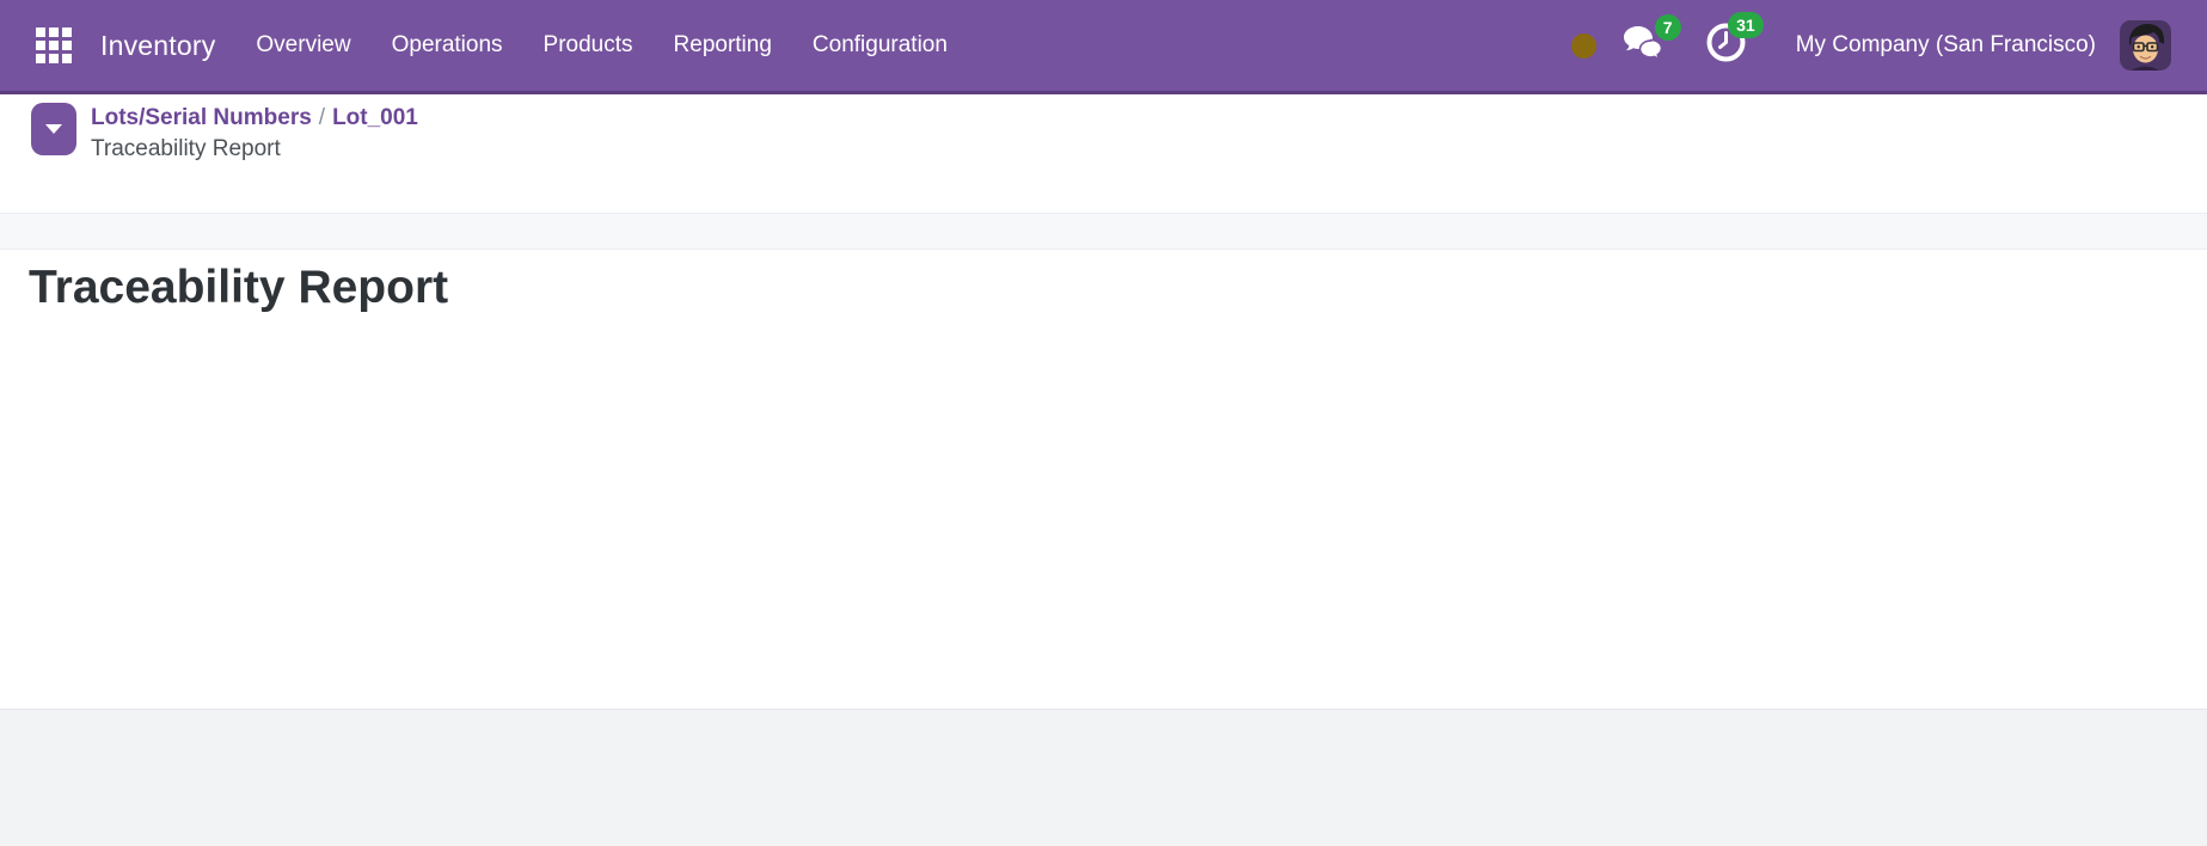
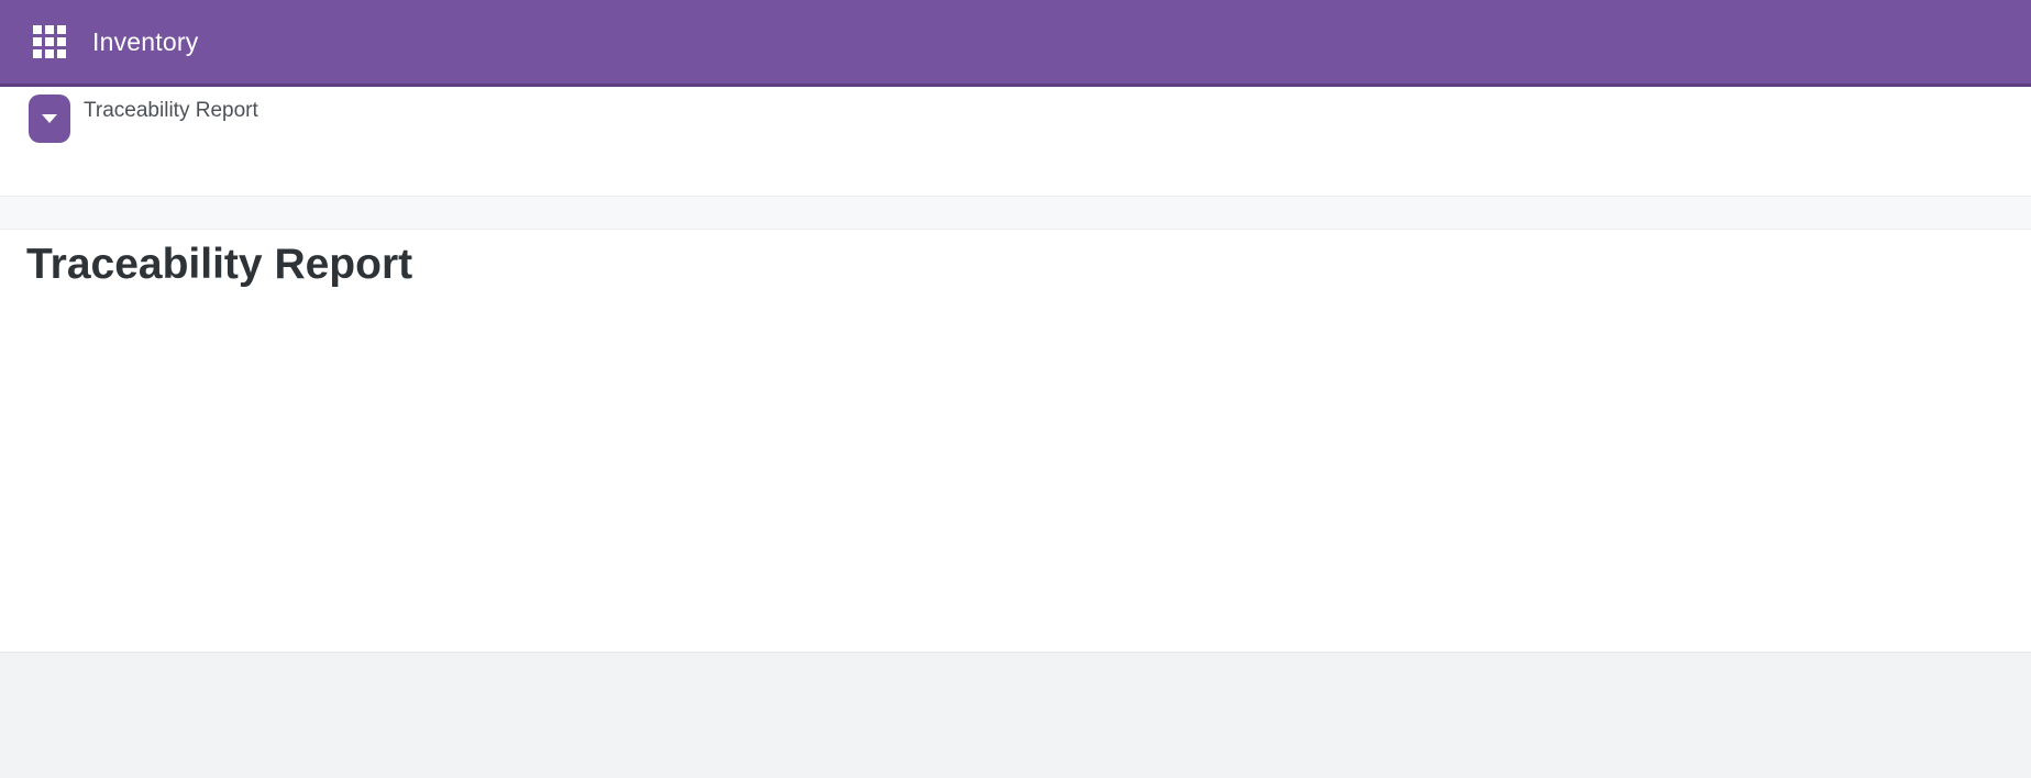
  Inventory
- Overview
- Operations
- Products
- Reporting
- Configuration
- 7
- 31
- My Company (San Francisco)
- Lots/Serial Numbers / Lot_001
  Traceability Report
  Traceability Report
